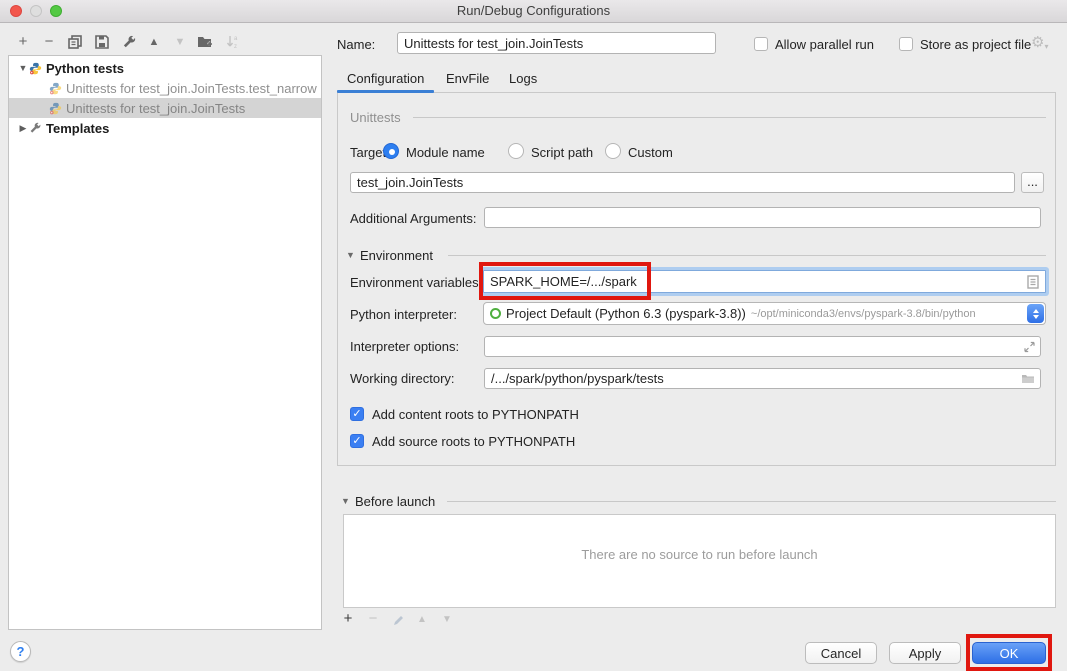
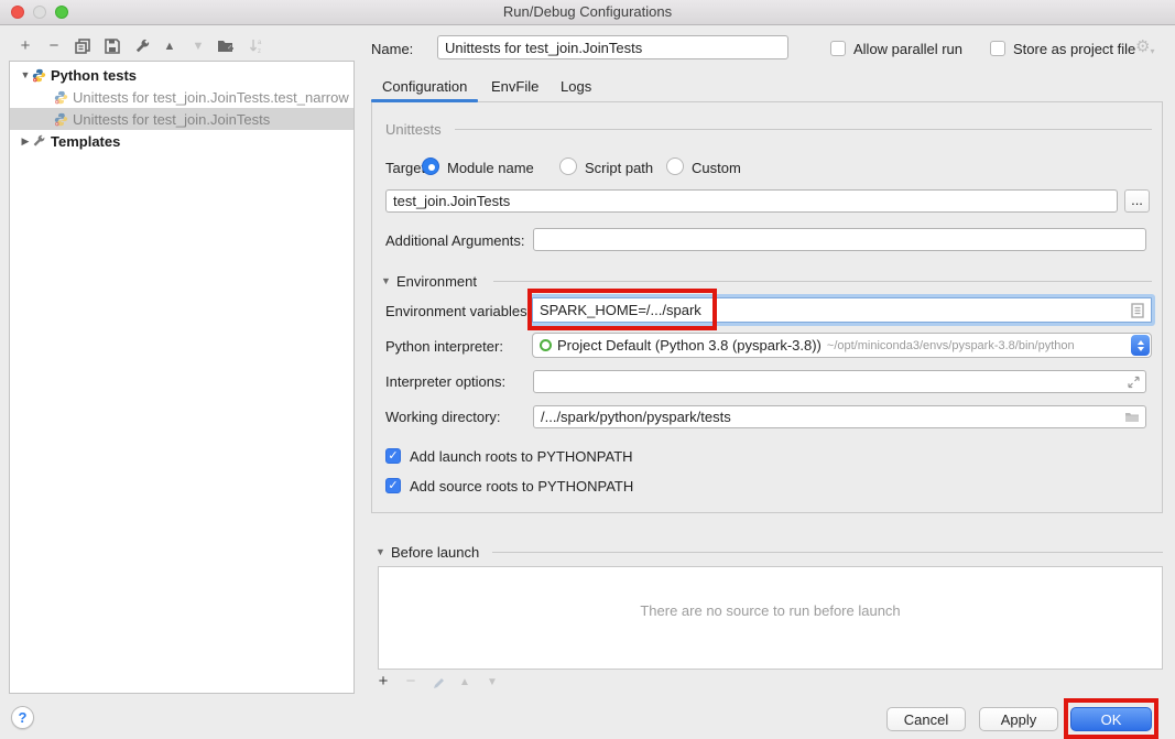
  Run/Debug Configurations
  +
  −
  ▲
  ▼
  ▼
  Python tests
  Unittests for test_join.JoinTests.test_narrow
  Unittests for test_join.JoinTests
  ▶
  Templates
  Name:
  Unittests for test_join.JoinTests
  Allow parallel run
  Store as project file
  ⚙▾
  Configuration
  EnvFile
  Logs
  Unittests
  Targe
  Module name
  Script path
  Custom
  test_join.JoinTests
  ...
  Additional Arguments:
  ▼
  Environment
  Environment variables:
  SPARK_HOME=/.../spark
  Python interpreter:
- Project Default (Python 6.3 (pyspark-3.8))
+ Project Default (Python 3.8 (pyspark-3.8))
  ~/opt/miniconda3/envs/pyspark-3.8/bin/python
  Interpreter options:
  Working directory:
  /.../spark/python/pyspark/tests
  ✓
- Add content roots to PYTHONPATH
+ Add launch roots to PYTHONPATH
  ✓
  Add source roots to PYTHONPATH
  ▼
  Before launch
  There are no source to run before launch
  +
  ▲
  ▼
  ?
  Cancel
  Apply
  OK
